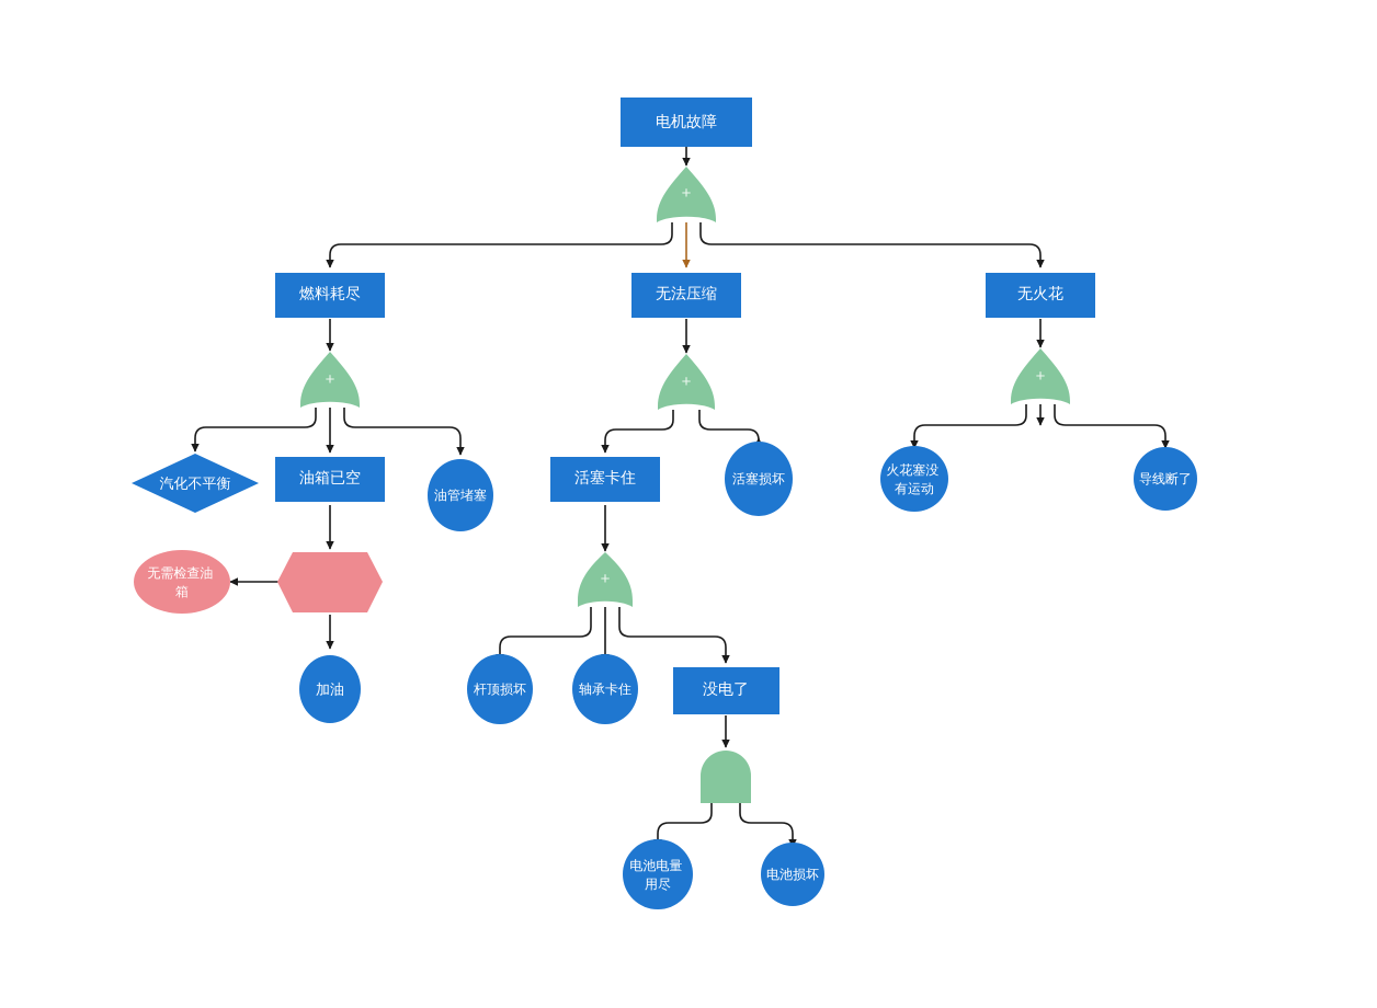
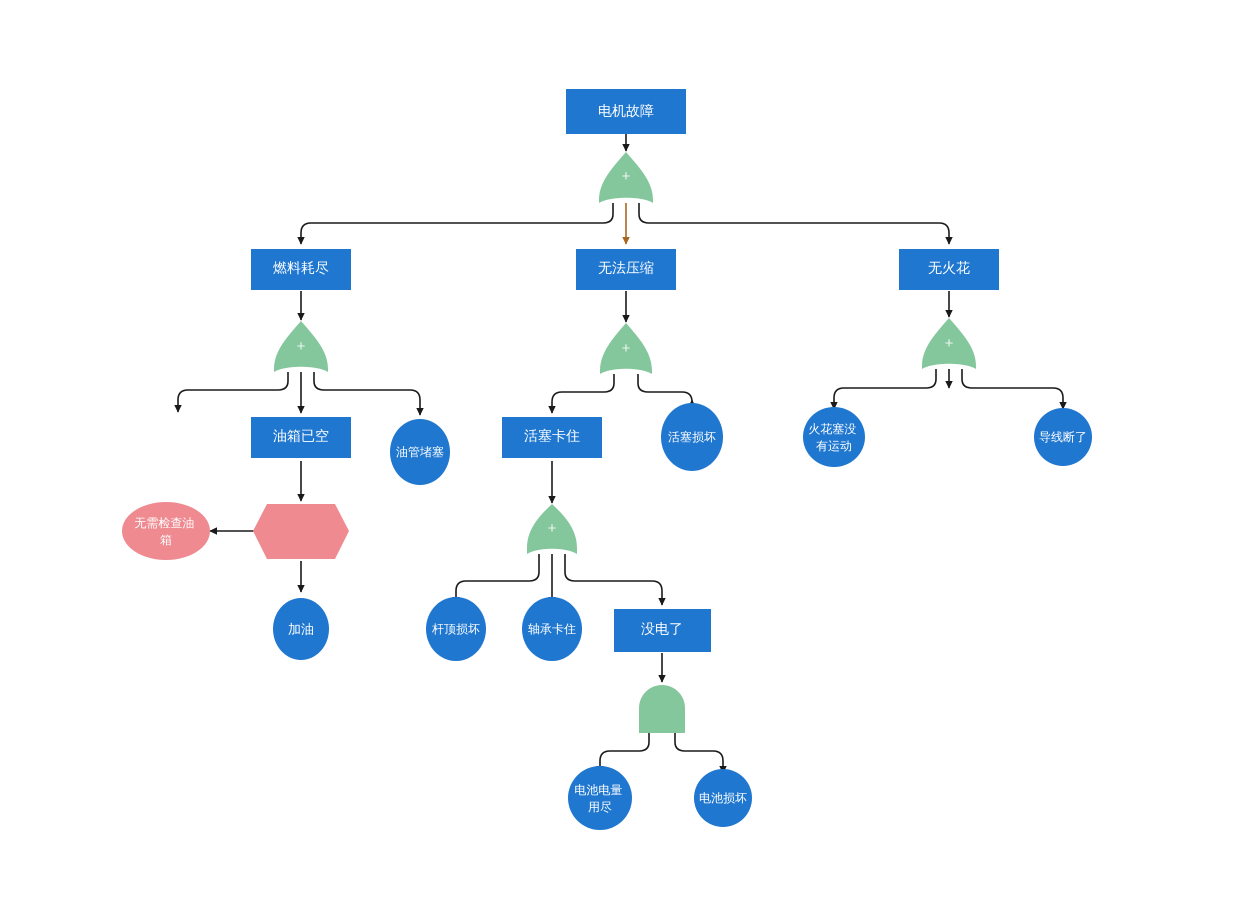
  电机故障
  燃料耗尽
  无法压缩
  无火花
- 汽化不平衡
  油箱已空
  油管堵塞
  无需检查油 箱
  加油
  活塞卡住
  活塞损坏
  杆顶损坏
  轴承卡住
  没电了
  火花塞没 有运动
  导线断了
  电池电量 用尽
  电池损坏
  +
  +
  +
  +
  +
